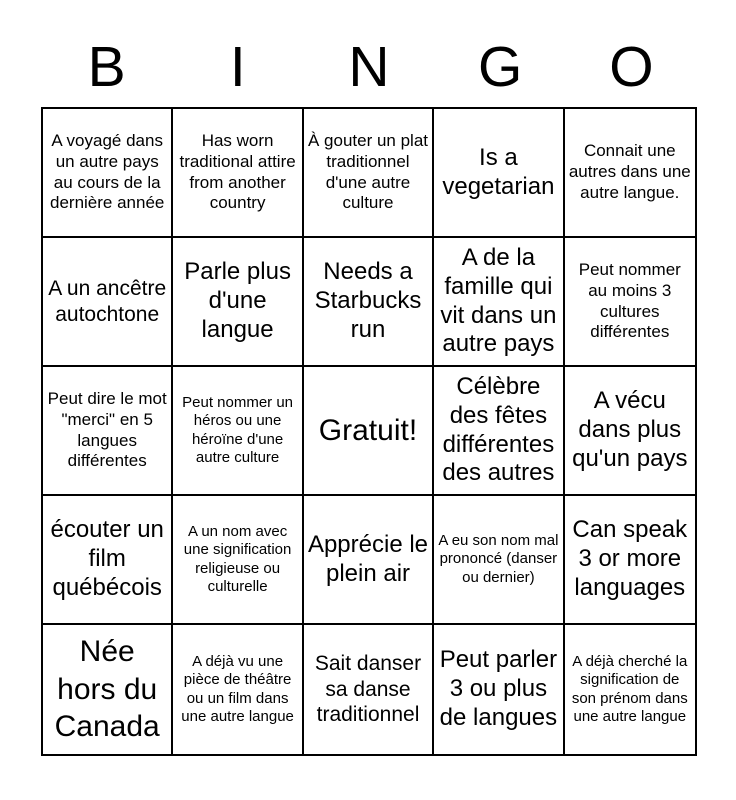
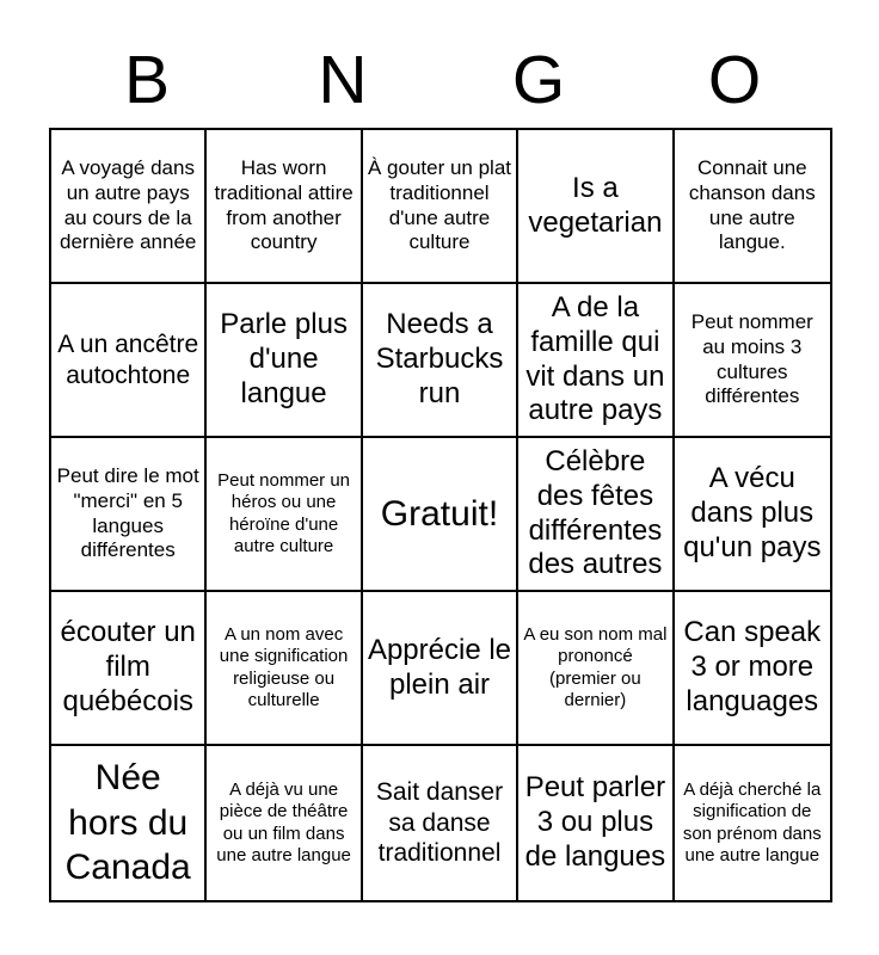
  B
- I
  N
  G
  O
  A voyagé dans un autre pays au cours de la dernière année
  Has worn traditional attire from another country
  À gouter un plat traditionnel d'une autre culture
  Is a vegetarian
- Connait une autres dans une autre langue.
+ Connait une chanson dans une autre langue.
  A un ancêtre autochtone
  Parle plus d'une langue
  Needs a Starbucks run
  A de la famille qui vit dans un autre pays
  Peut nommer au moins 3 cultures différentes
  Peut dire le mot "merci" en 5 langues différentes
  Peut nommer un héros ou une héroïne d'une autre culture
  Gratuit!
  Célèbre des fêtes différentes des autres
  A vécu dans plus qu'un pays
  écouter un film québécois
  A un nom avec une signification religieuse ou culturelle
  Apprécie le plein air
- A eu son nom mal prononcé (danser ou dernier)
+ A eu son nom mal prononcé (premier ou dernier)
  Can speak 3 or more languages
  Née hors du Canada
  A déjà vu une pièce de théâtre ou un film dans une autre langue
  Sait danser sa danse traditionnel
  Peut parler 3 ou plus de langues
  A déjà cherché la signification de son prénom dans une autre langue
